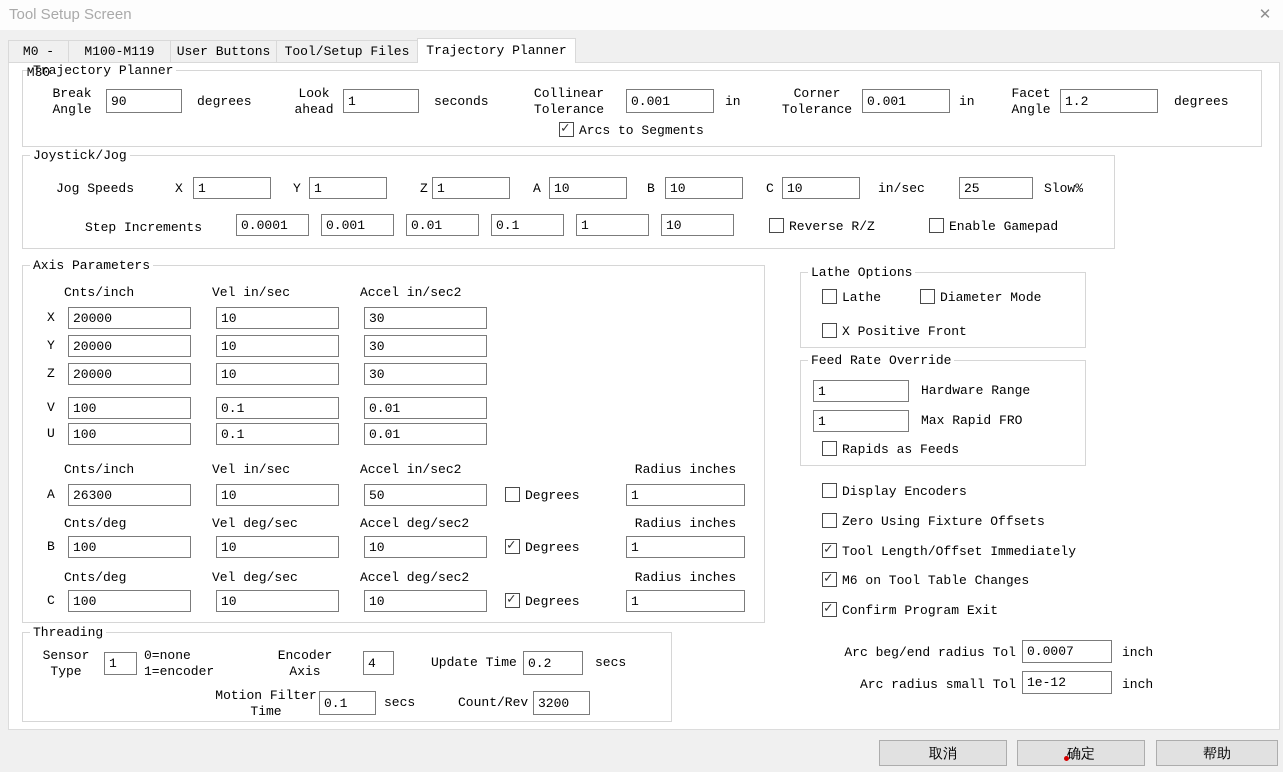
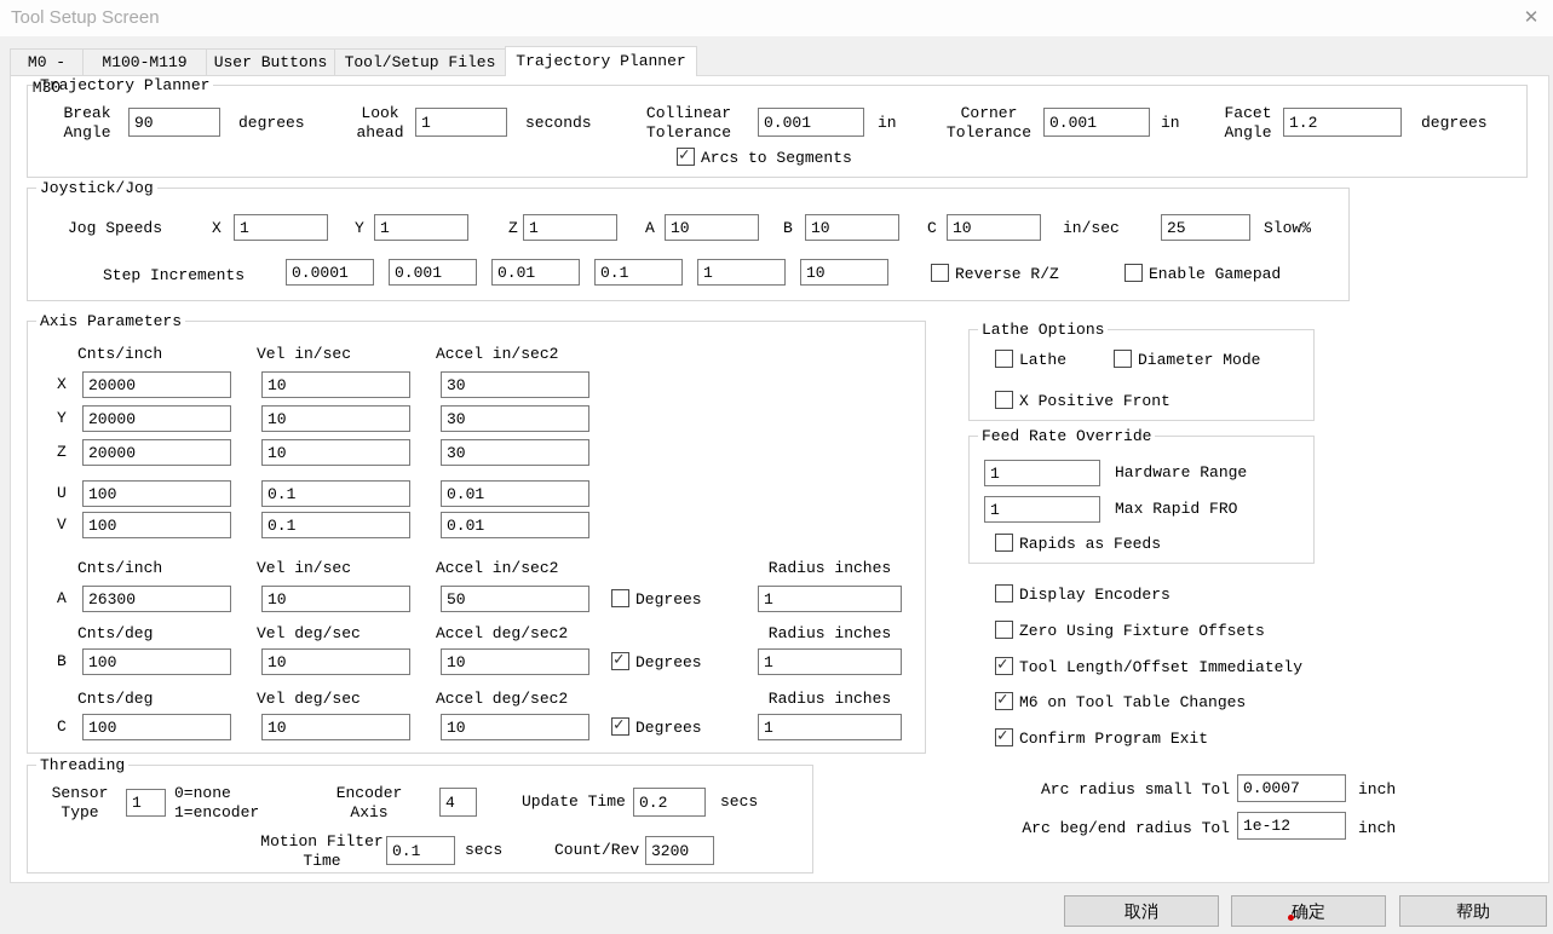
  Tool Setup Screen
  ✕
  M0 - M30
  M100-M119
  User Buttons
  Tool/Setup Files
  Trajectory Planner
  ajectory Planner
  Break
  Angle
  90
  degrees
  Look
  ahead
  1
  seconds
  Collinear
  Tolerance
  0.001
  in
  Corner
  Tolerance
  0.001
  in
  Facet
  Angle
  1.2
  degrees
  Arcs to Segments
  Joystick/Jog
  Jog Speeds
  X
  1
  Y
  1
  Z
  1
  A
  10
  B
  10
  C
  10
  in/sec
  25
  Slow%
  Step Increments
  0.0001
  0.001
  0.01
  0.1
  1
  10
  Reverse R/Z
  Enable Gamepad
  Axis Parameters
  Cnts/inch
  Vel in/sec
  Accel in/sec2
  X
  20000
  10
  30
  Y
  20000
  10
  30
  Z
  20000
  10
  30
- V
+ U
  100
  0.1
  0.01
- U
+ V
  100
  0.1
  0.01
  Cnts/inch
  Vel in/sec
  Accel in/sec2
  Radius inches
  A
  26300
  10
  50
  Degrees
  1
  Cnts/deg
  Vel deg/sec
  Accel deg/sec2
  Radius inches
  B
  100
  10
  10
  Degrees
  1
  Cnts/deg
  Vel deg/sec
  Accel deg/sec2
  Radius inches
  C
  100
  10
  10
  Degrees
  1
  Threading
  Sensor
  Type
  1
  0=none
  1=encoder
  Encoder
  Axis
  4
  Update Time
  0.2
  secs
  Motion Filter
  Time
  0.1
  secs
  Count/Rev
  3200
  Lathe Options
  Lathe
  Diameter Mode
  X Positive Front
  Feed Rate Override
  1
  Hardware Range
  1
  Max Rapid FRO
  Rapids as Feeds
  Display Encoders
  Zero Using Fixture Offsets
  Tool Length/Offset Immediately
  M6 on Tool Table Changes
  Confirm Program Exit
- Arc beg/end radius Tol
+ Arc radius small Tol
  0.0007
  inch
- Arc radius small Tol
+ Arc beg/end radius Tol
  1e-12
  inch
  取消
  确定
  帮助
